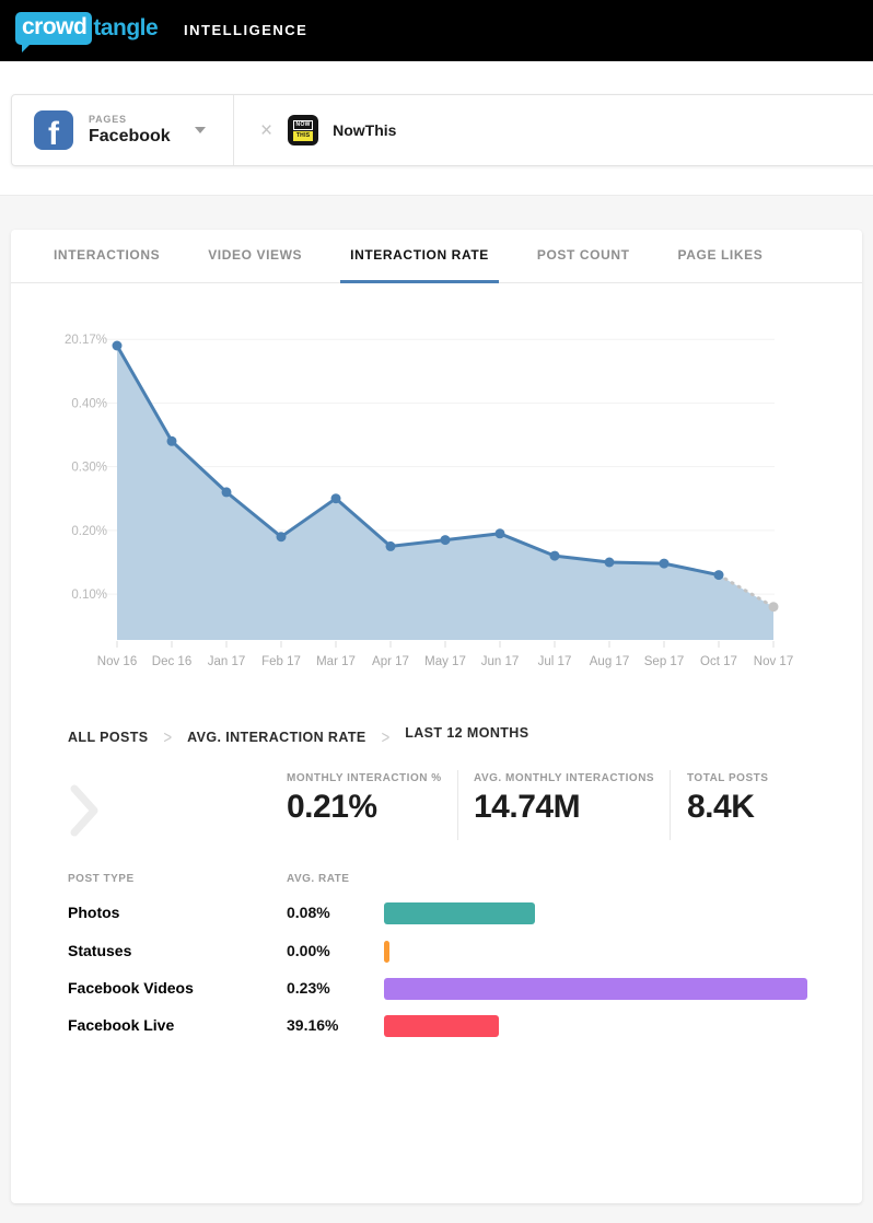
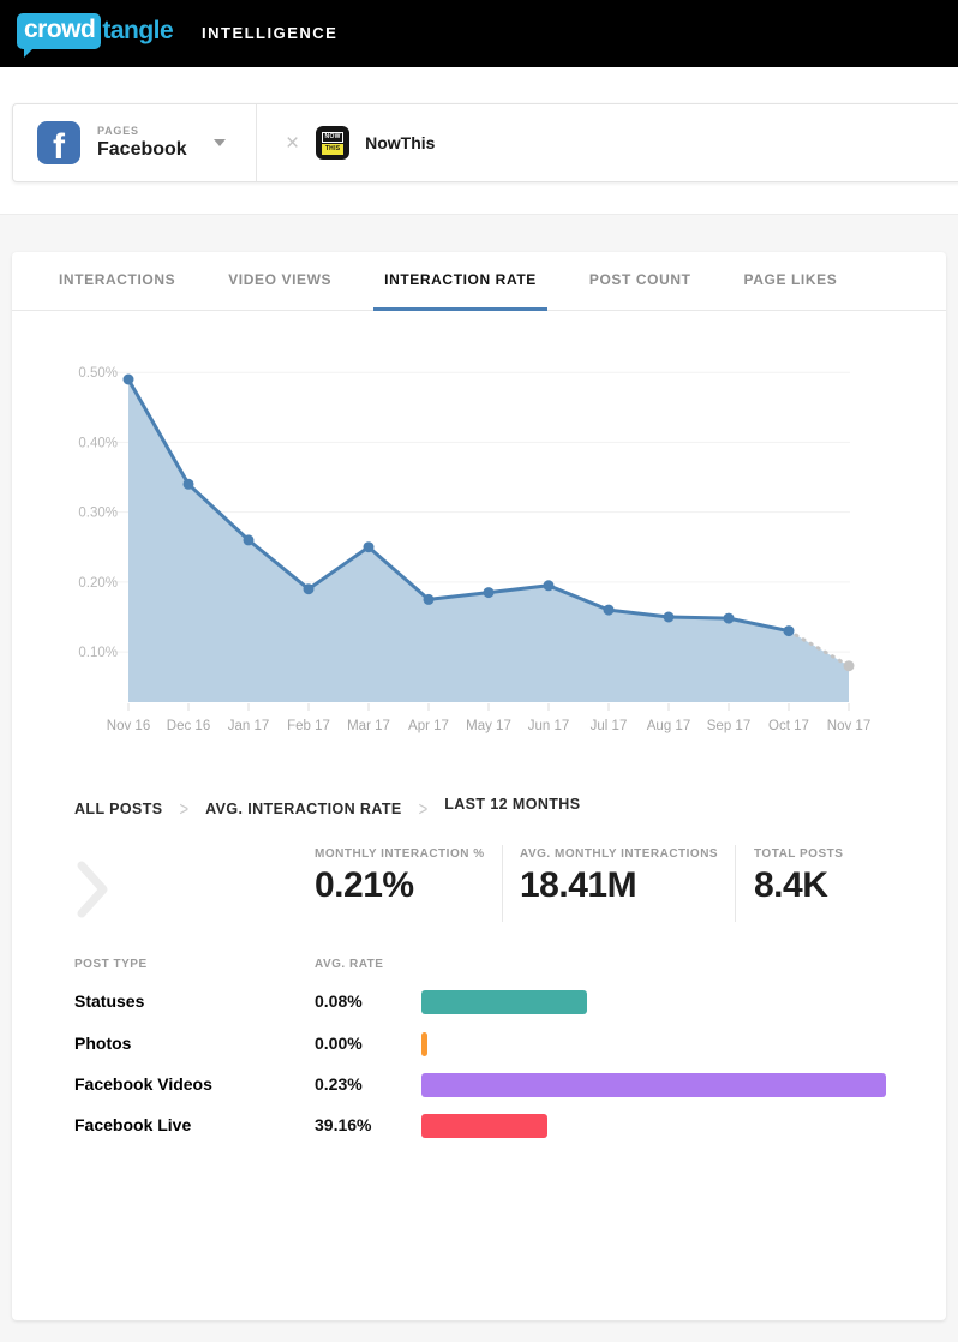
  crowd
  tangle
  INTELLIGENCE
  f
  PAGES
  Facebook
  ×
  NowThis
  INTERACTIONS
  VIDEO VIEWS
  INTERACTION RATE
  POST COUNT
  PAGE LIKES
- 20.17%
+ 0.50%
  0.40%
  0.30%
  0.20%
  0.10%
  Nov 16
  Dec 16
  Jan 17
  Feb 17
  Mar 17
  Apr 17
  May 17
  Jun 17
  Jul 17
  Aug 17
  Sep 17
  Oct 17
  Nov 17
  ALL POSTS
  >
  AVG. INTERACTION RATE
  >
  LAST 12 MONTHS
  MONTHLY INTERACTION %
  0.21%
  AVG. MONTHLY INTERACTIONS
- 14.74M
+ 18.41M
  TOTAL POSTS
  8.4K
  POST TYPE
  AVG. RATE
- Photos
+ Statuses
  0.08%
- Statuses
+ Photos
  0.00%
  Facebook Videos
  0.23%
  Facebook Live
  39.16%
